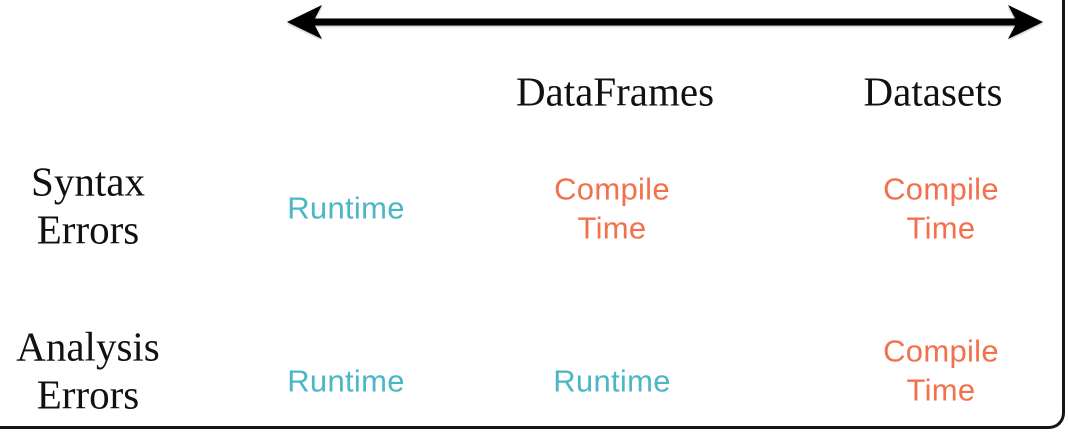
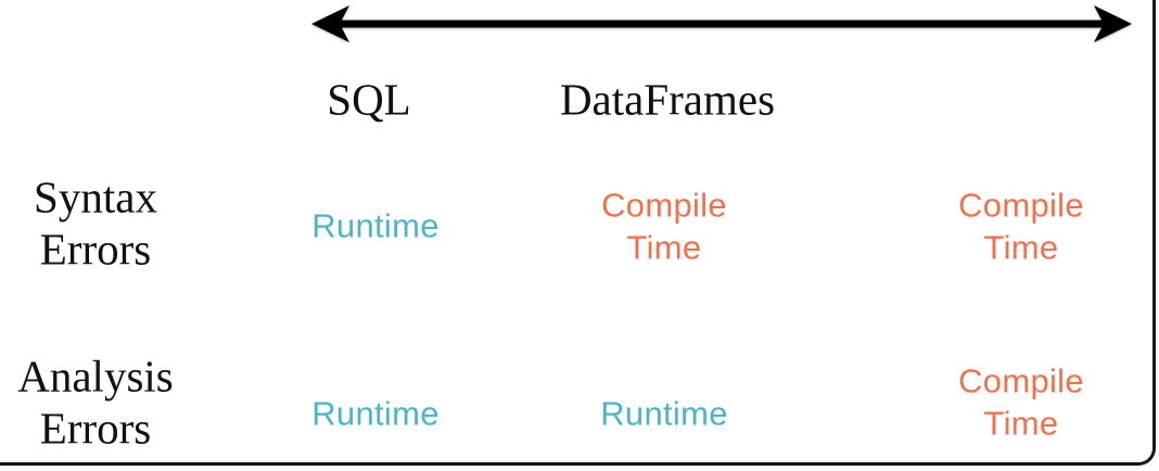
+ SQL
  DataFrames
- Datasets
  Syntax
  Errors
  Analysis
  Errors
  Runtime
  Compile
  Time
  Compile
  Time
  Runtime
  Runtime
  Compile
  Time
